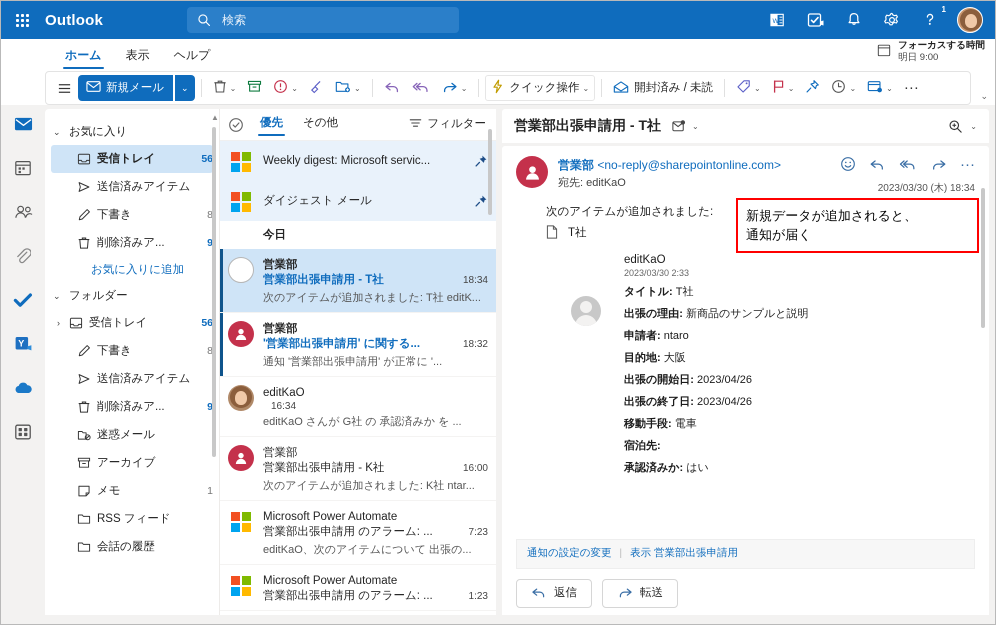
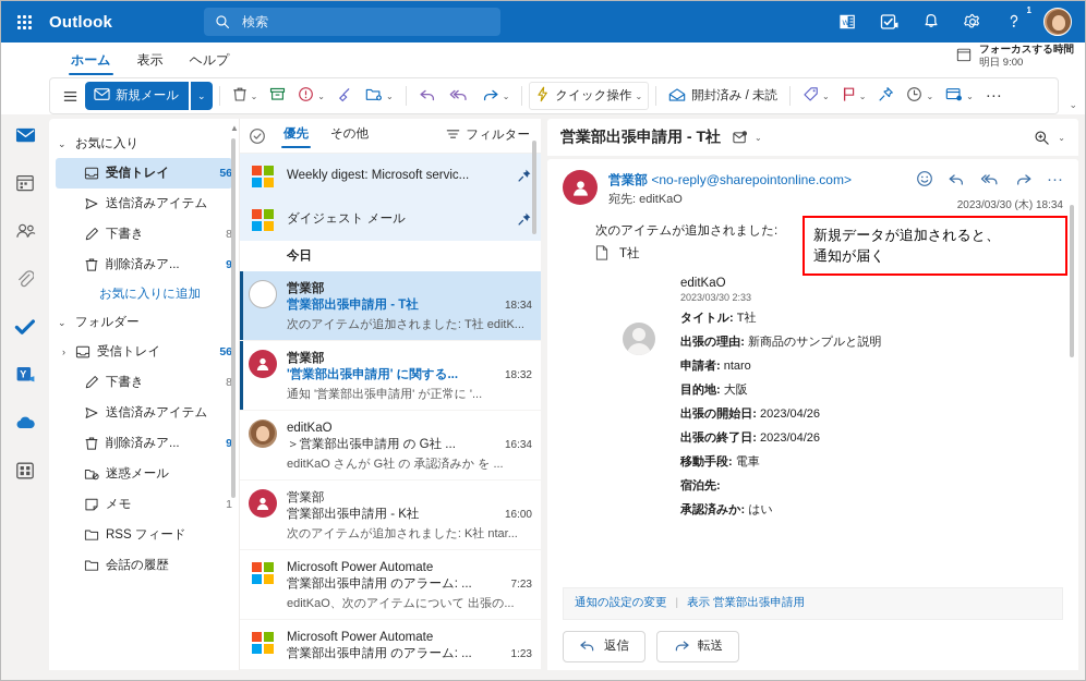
  Outlook
  検索
  1
  ホーム
  表示
  ヘルプ
  フォーカスする時間
  明日 9:00
  新規メール
  ⌄
  ⌄
  ⌄
  ⌄
  ⌄
  クイック操作
  ⌄
  開封済み / 未読
  ⌄
  ⌄
  ⌄
  ⌄
  ···
  ⌄
  Y
  ⌄
  お気に入り
  受信トレイ
  56
  送信済みアイテム
  下書き
  8
  削除済みア...
  9
  お気に入りに追加
  ⌄
  フォルダー
  ›
  受信トレイ
  56
  下書き
  8
  送信済みアイテム
  削除済みア...
  9
  迷惑メール
- アーカイブ
  メモ
  1
  RSS フィード
  会話の履歴
  ▲
  優先
  その他
  フィルター
  Weekly digest: Microsoft servic...
  ダイジェスト メール
  今日
  営業部
  営業部出張申請用 - T社
  18:34
  次のアイテムが追加されました: T社 editK...
  営業部
  '営業部出張申請用' に関する...
  18:32
  通知 '営業部出張申請用' が正常に '...
  editKaO
+ ＞営業部出張申請用 の G社 ...
  16:34
  editKaO さんが G社 の 承認済みか を ...
  営業部
  営業部出張申請用 - K社
  16:00
  次のアイテムが追加されました: K社 ntar...
  Microsoft Power Automate
  営業部出張申請用 のアラーム: ...
  7:23
  editKaO、次のアイテムについて 出張の...
  Microsoft Power Automate
  営業部出張申請用 のアラーム: ...
  1:23
  営業部出張申請用 - T社
  ⌄
  ⌄
  営業部 <no-reply@sharepointonline.com>
  宛先: editKaO
  ···
  2023/03/30 (木) 18:34
  次のアイテムが追加されました:
  T社
  新規データが追加されると、
  通知が届く
  editKaO
  2023/03/30 2:33
  タイトル: T社
  出張の理由: 新商品のサンプルと説明
  申請者: ntaro
  目的地: 大阪
  出張の開始日: 2023/04/26
  出張の終了日: 2023/04/26
  移動手段: 電車
  宿泊先:
  承認済みか: はい
  通知の設定の変更 | 表示 営業部出張申請用
  返信
  転送
